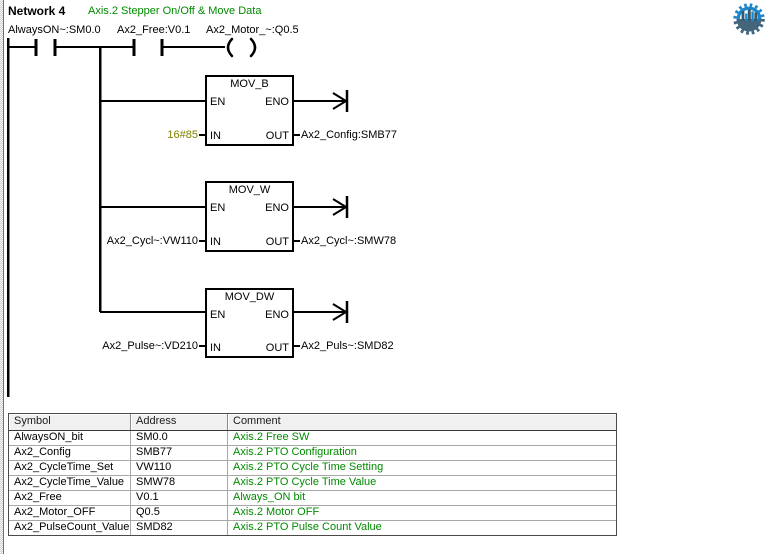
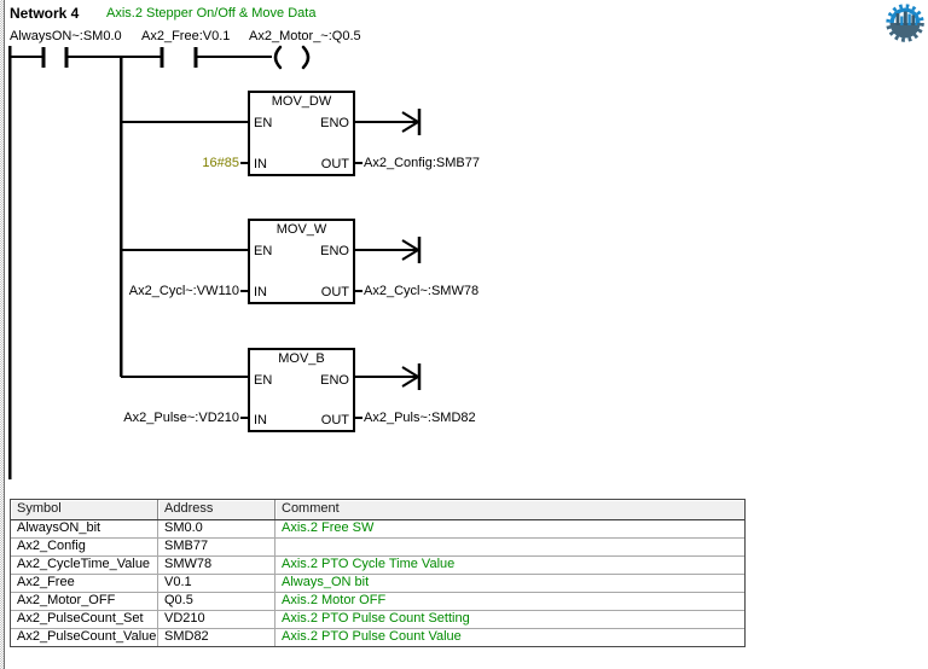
  Network 4
  Axis.2 Stepper On/Off & Move Data
  AlwaysON~:SM0.0
  Ax2_Free:V0.1
  Ax2_Motor_~:Q0.5
- MOV_B
+ MOV_DW
  EN
  ENO
  IN
  OUT
  16#85
  Ax2_Config:SMB77
  MOV_W
  EN
  ENO
  IN
  OUT
  Ax2_Cycl~:VW110
  Ax2_Cycl~:SMW78
- MOV_DW
+ MOV_B
  EN
  ENO
  IN
  OUT
  Ax2_Pulse~:VD210
  Ax2_Puls~:SMD82
  Symbol
  Address
  Comment
  AlwaysON_bit
  SM0.0
  Axis.2 Free SW
  Ax2_Config
  SMB77
- Axis.2 PTO Configuration
- Ax2_CycleTime_Set
- VW110
- Axis.2 PTO Cycle Time Setting
  Ax2_CycleTime_Value
  SMW78
  Axis.2 PTO Cycle Time Value
  Ax2_Free
  V0.1
  Always_ON bit
  Ax2_Motor_OFF
  Q0.5
  Axis.2 Motor OFF
+ Ax2_PulseCount_Set
+ VD210
+ Axis.2 PTO Pulse Count Setting
  Ax2_PulseCount_Value
  SMD82
  Axis.2 PTO Pulse Count Value
